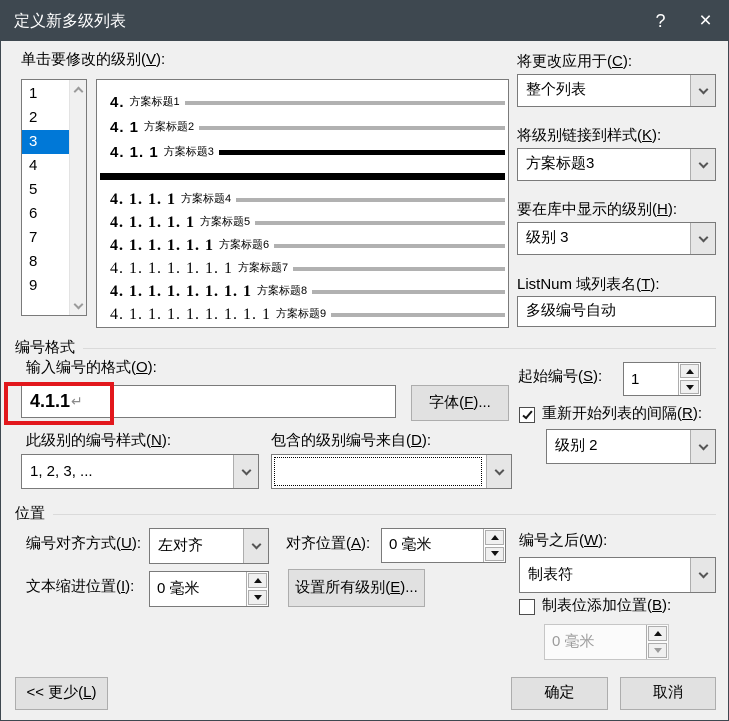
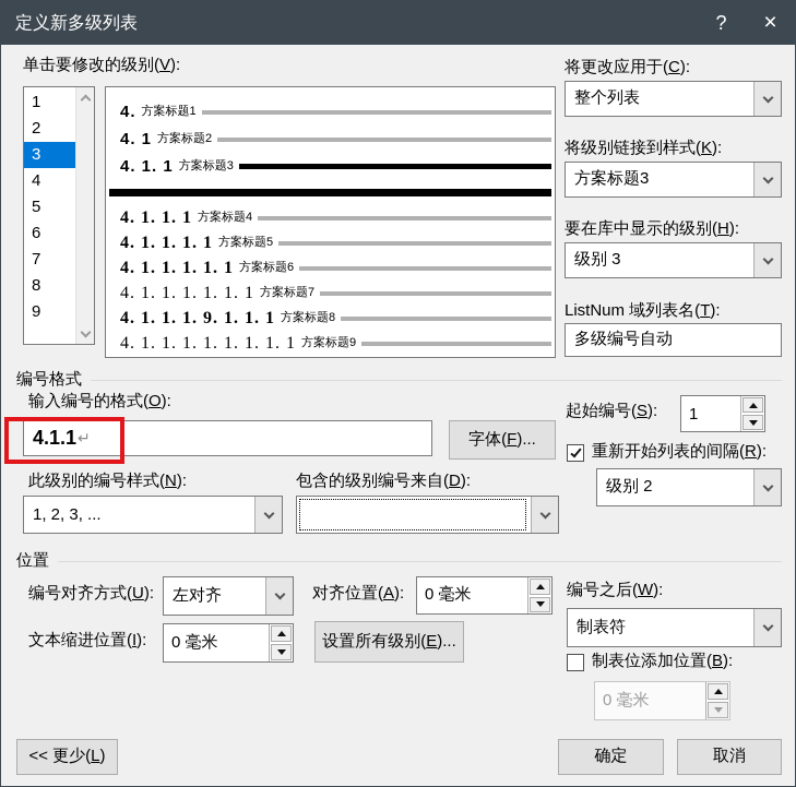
  定义新多级列表
  ?
  ×
  单击要修改的级别(V):
  1
  2
  3
  4
  5
  6
  7
  8
  9
  4.
  方案标题1
  4. 1
  方案标题2
  4. 1. 1
  方案标题3
  4. 1. 1. 1
  方案标题4
  4. 1. 1. 1. 1
  方案标题5
  4. 1. 1. 1. 1. 1
  方案标题6
  4. 1. 1. 1. 1. 1. 1
  方案标题7
- 4. 1. 1. 1. 1. 1. 1. 1
+ 4. 1. 1. 1. 9. 1. 1. 1
  方案标题8
  4. 1. 1. 1. 1. 1. 1. 1. 1
  方案标题9
  将更改应用于(C):
  整个列表
  将级别链接到样式(K):
  方案标题3
  要在库中显示的级别(H):
  级别 3
  ListNum 域列表名(T):
  多级编号自动
  编号格式
  输入编号的格式(O):
  4.1.1
  ↵
  字体(F)...
  起始编号(S):
  1
  重新开始列表的间隔(R):
  级别 2
  此级别的编号样式(N):
  1, 2, 3, ...
  包含的级别编号来自(D):
  位置
  编号对齐方式(U):
  左对齐
  对齐位置(A):
  0 毫米
  文本缩进位置(I):
  0 毫米
  设置所有级别(E)...
  编号之后(W):
  制表符
  制表位添加位置(B):
  0 毫米
  << 更少(L)
  确定
  取消
